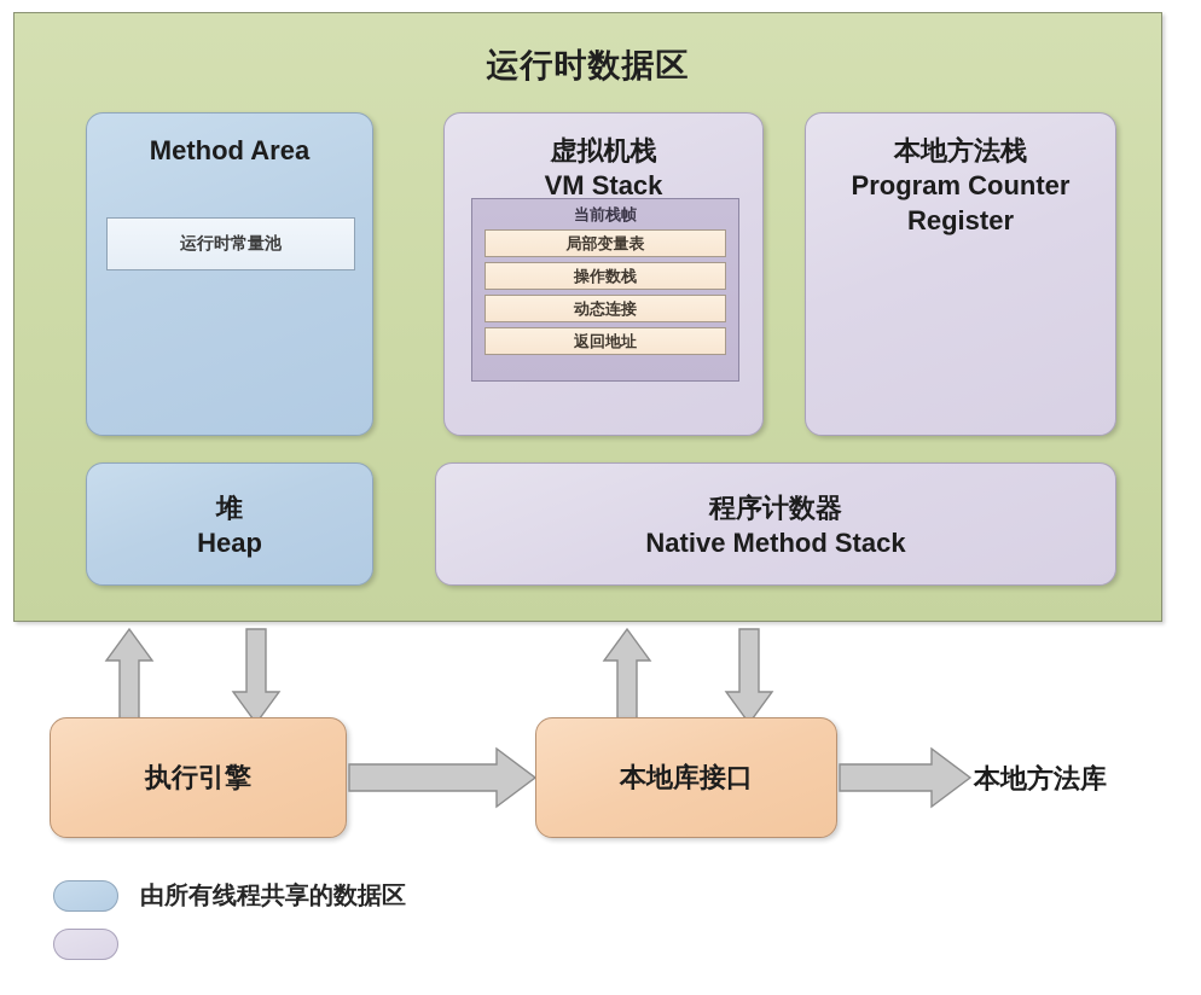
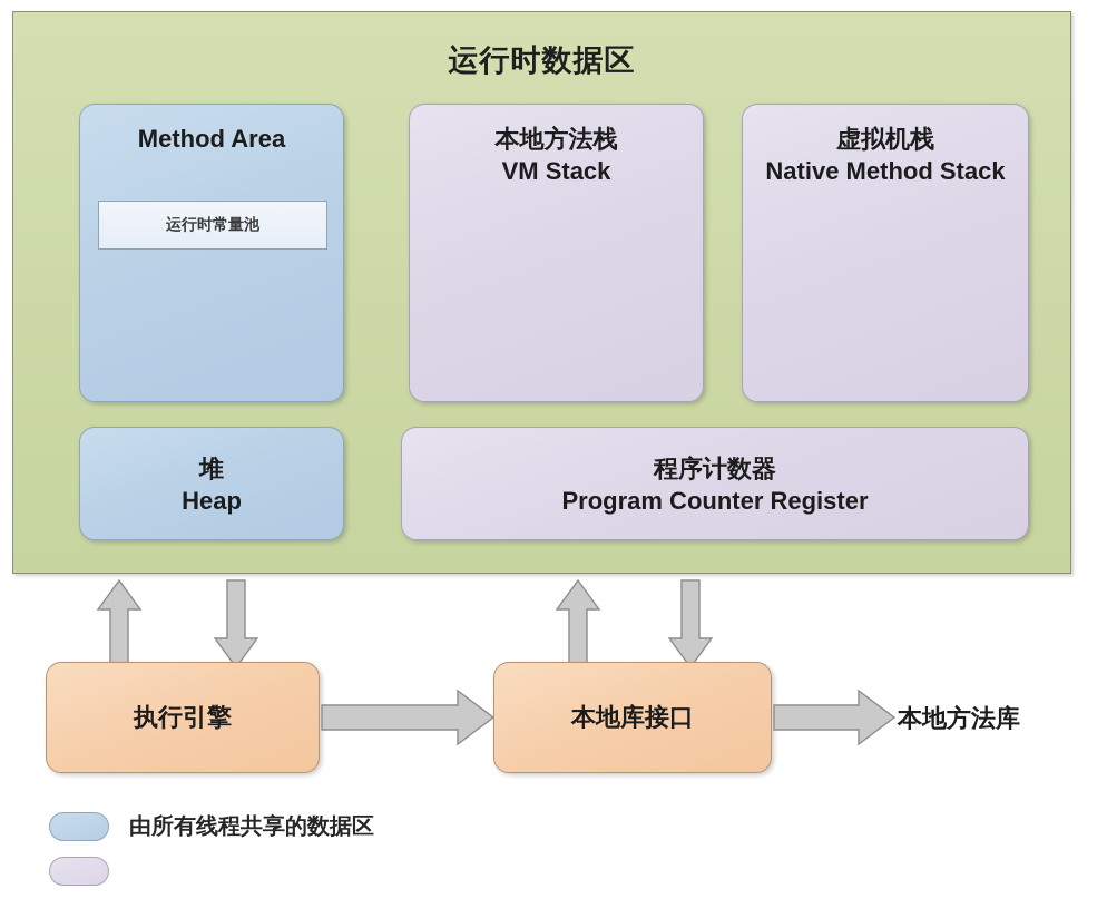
  运行时数据区
  Method Area
  运行时常量池
- 虚拟机栈
+ 本地方法栈
  VM Stack
- 当前栈帧
- 局部变量表
- 操作数栈
- 动态连接
- 返回地址
- 本地方法栈
+ 虚拟机栈
- Program Counter Register
+ Native Method Stack
  堆
  Heap
  程序计数器
- Native Method Stack
+ Program Counter Register
  执行引擎
  本地库接口
  本地方法库
  由所有线程共享的数据区
